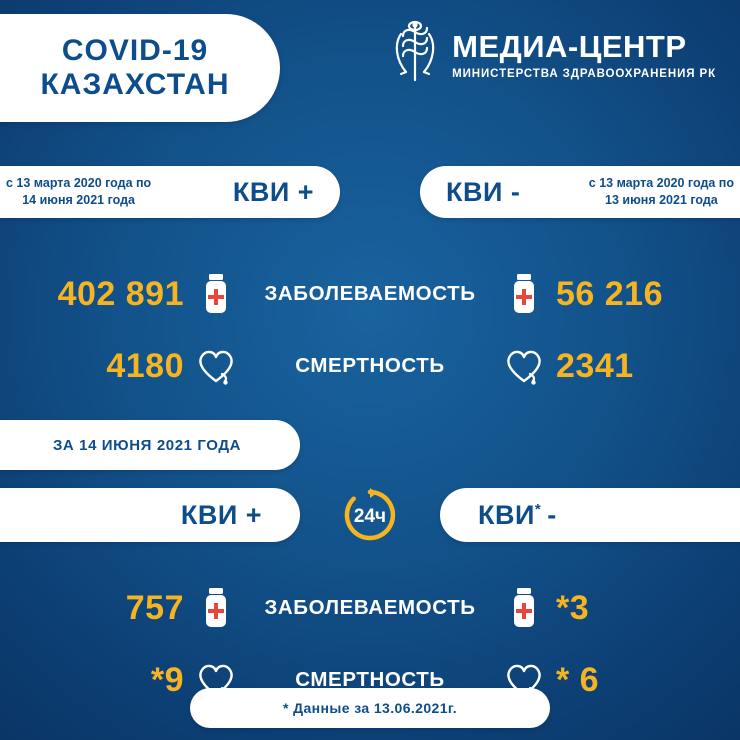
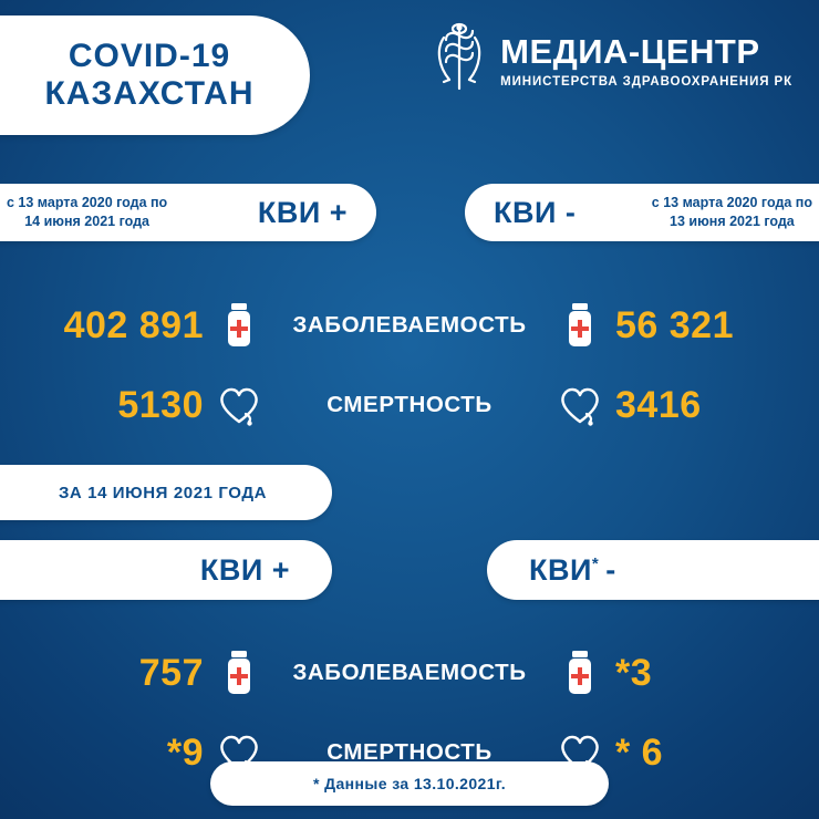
  COVID-19
  КАЗАХСТАН
  МЕДИА-ЦЕНТР
  МИНИСТЕРСТВА ЗДРАВООХРАНЕНИЯ РК
  с 13 марта 2020 года по
  14 июня 2021 года
  КВИ +
  КВИ -
  с 13 марта 2020 года по
  13 июня 2021 года
  402 891
  ЗАБОЛЕВАЕМОСТЬ
- 56 216
+ 56 321
- 4180
+ 5130
  СМЕРТНОСТЬ
- 2341
+ 3416
  ЗА 14 ИЮНЯ 2021 ГОДА
  КВИ +
- 24ч
  КВИ* -
  757
  ЗАБОЛЕВАЕМОСТЬ
  *3
  *9
  СМЕРТНОСТЬ
  * 6
- * Данные за 13.06.2021г.
+ * Данные за 13.10.2021г.
